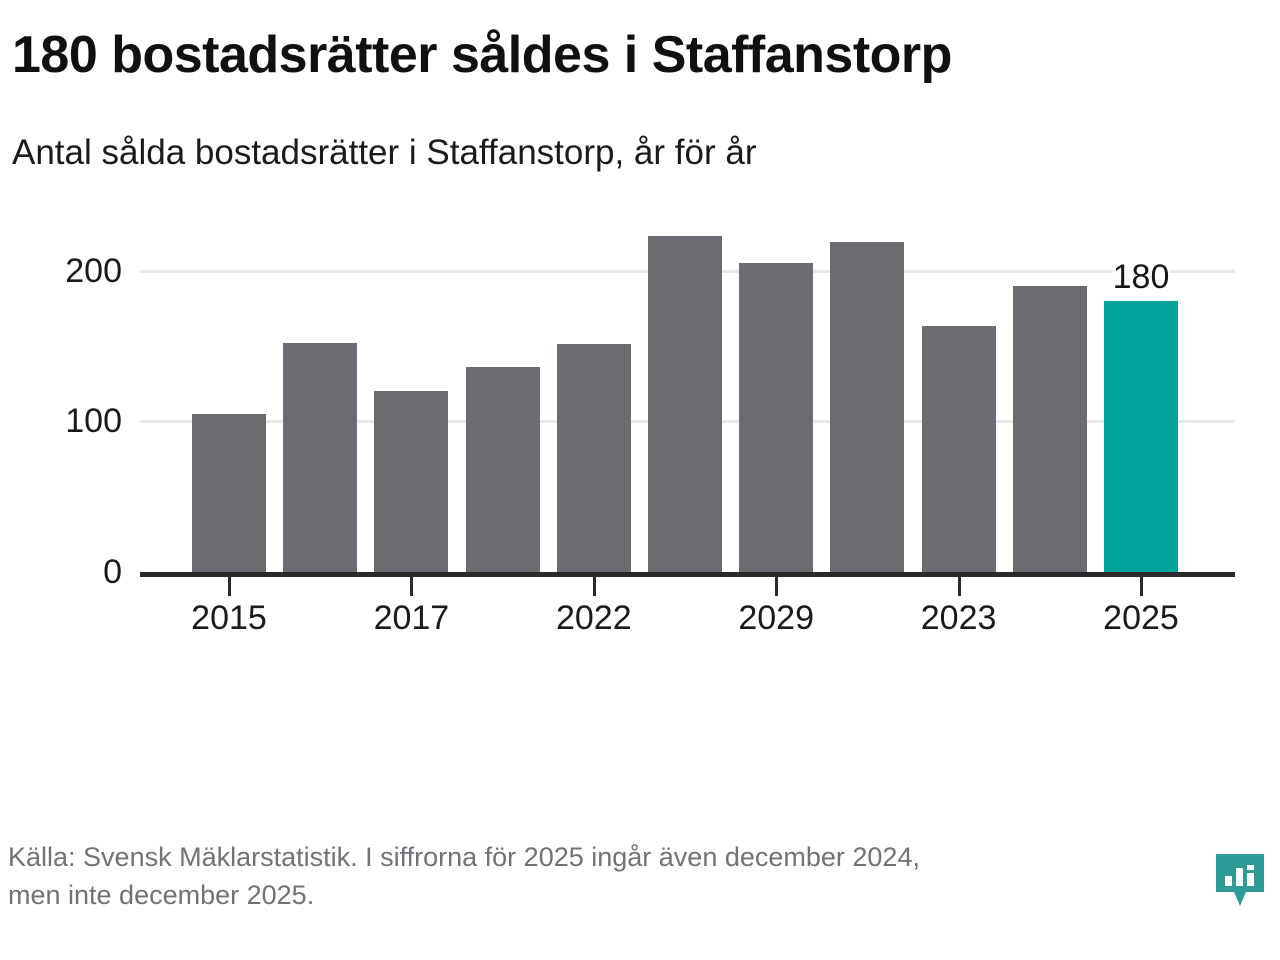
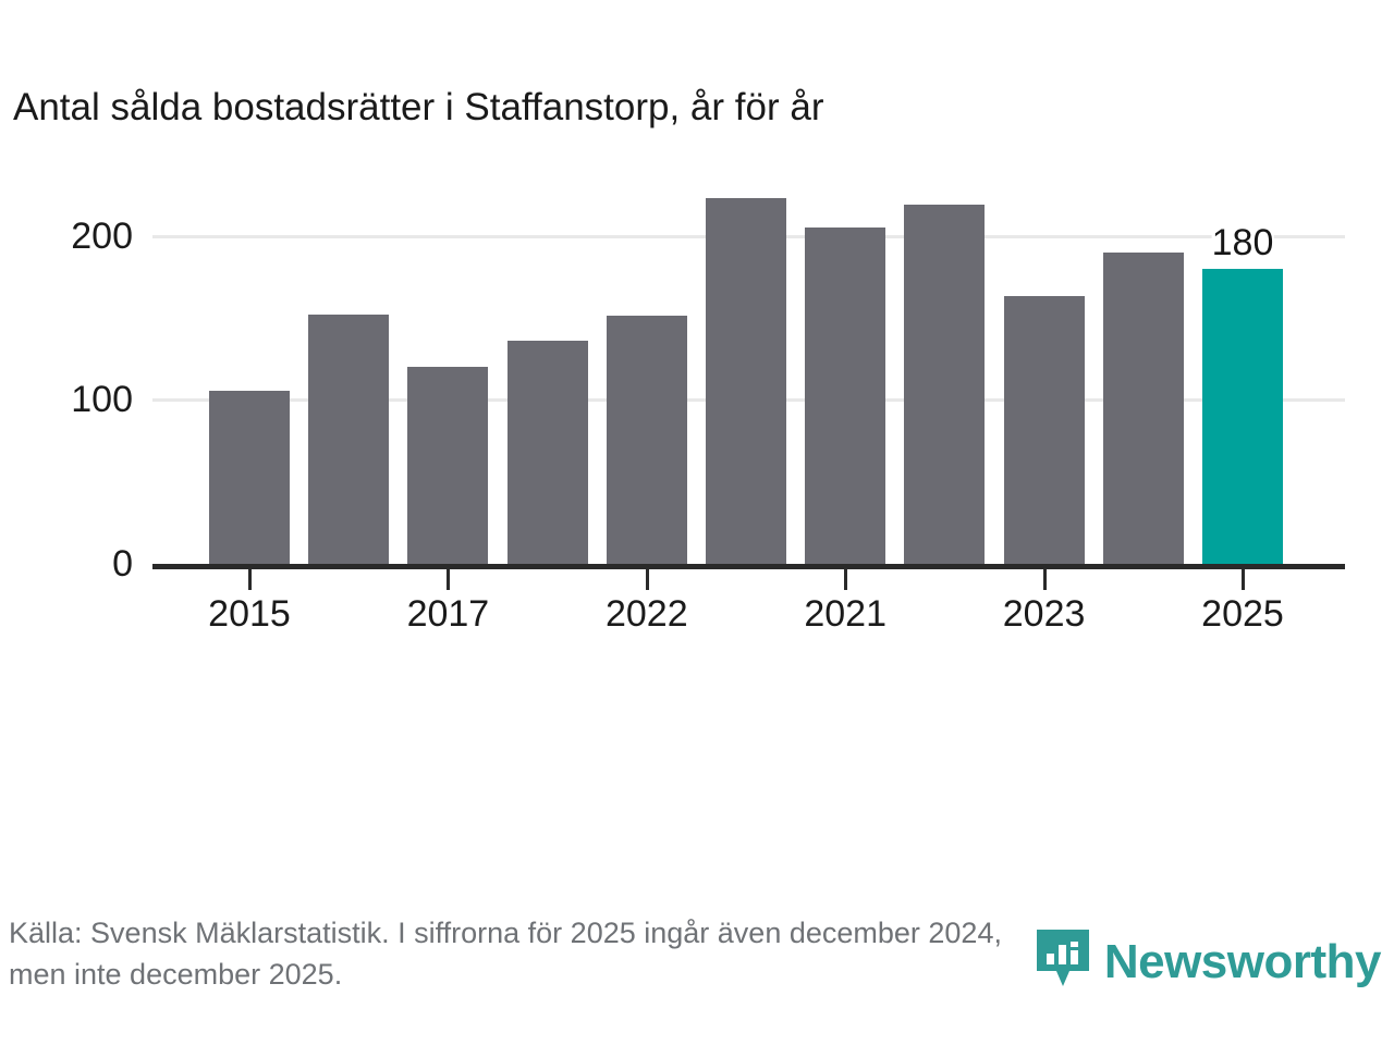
- 180 bostadsrätter såldes i Staffanstorp
  Antal sålda bostadsrätter i Staffanstorp, år för år
  0
  100
  200
  180
  2015
  2017
  2022
- 2029
+ 2021
  2023
  2025
  Källa: Svensk Mäklarstatistik. I siffrorna för 2025 ingår även december 2024,
  men inte december 2025.
+ Newsworthy
